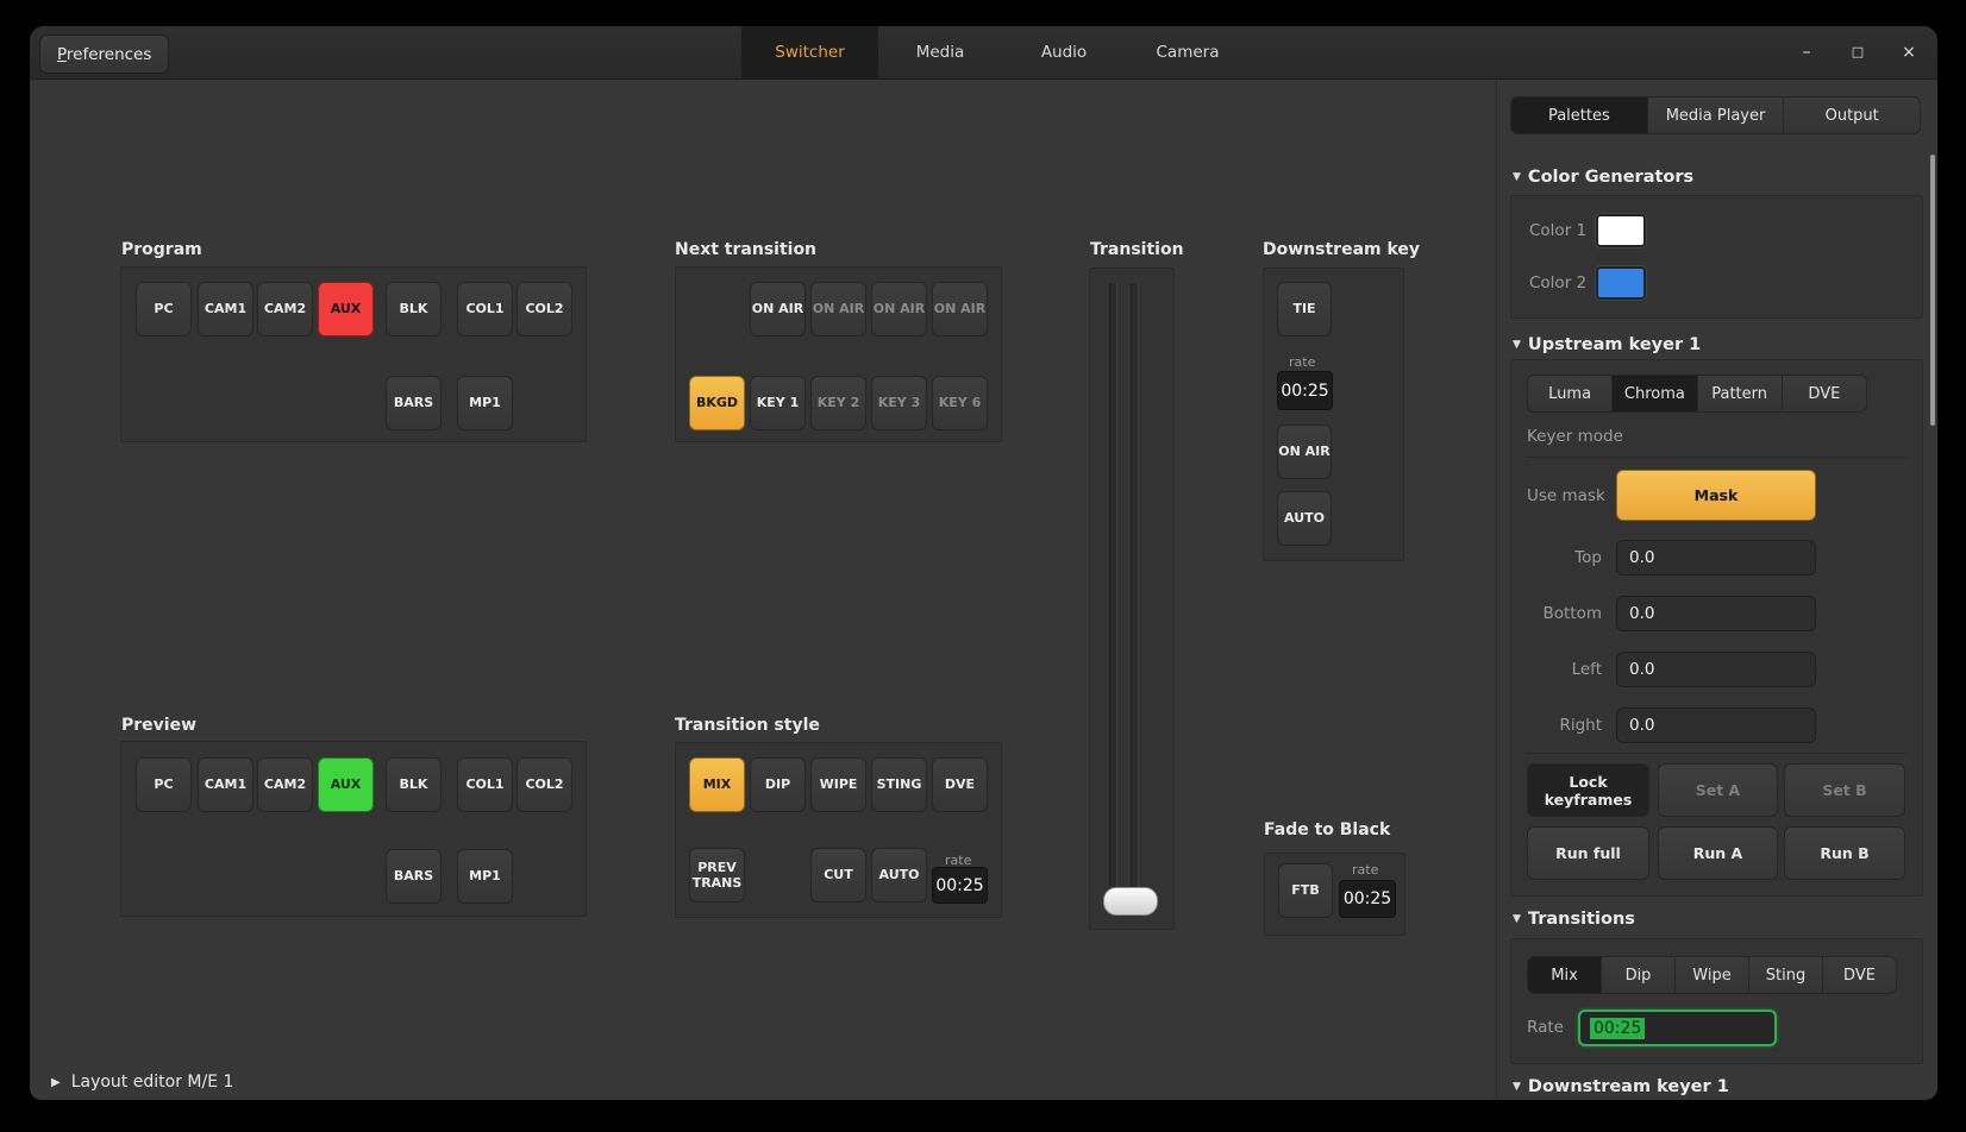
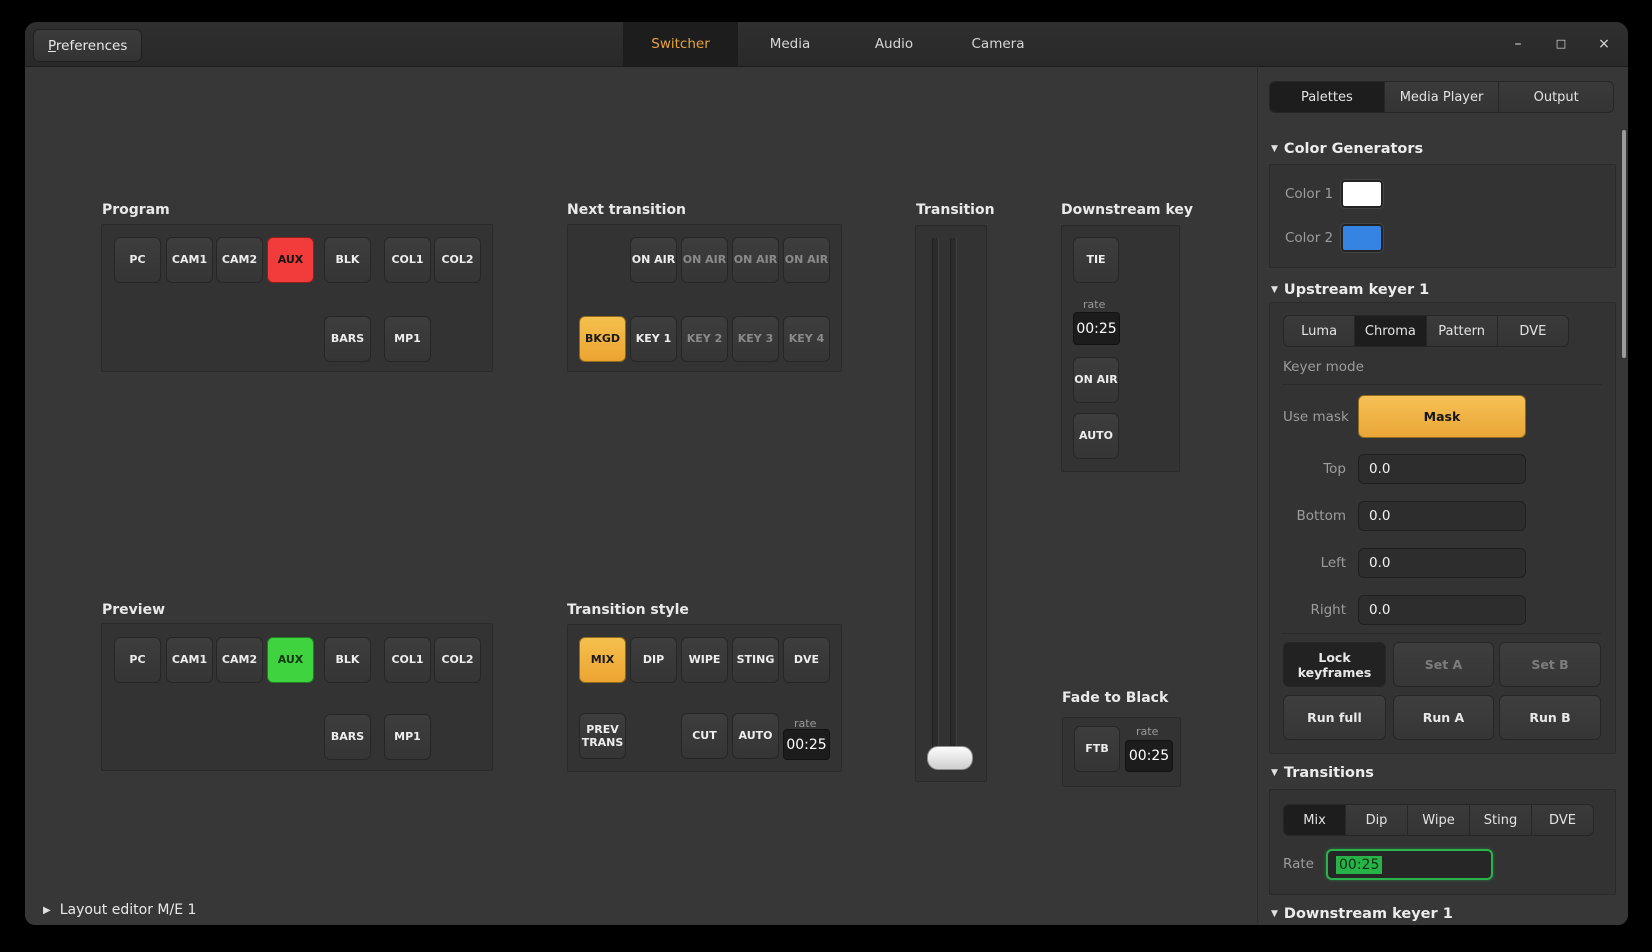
  Preferences
  Switcher
  Media
  Audio
  Camera
  –
  □
  ×
  Program
  PC
  CAM1
  CAM2
  AUX
  BLK
  COL1
  COL2
  BARS
  MP1
  Next transition
  ON AIR
  ON AIR
  ON AIR
  ON AIR
  BKGD
  KEY 1
  KEY 2
  KEY 3
- KEY 6
+ KEY 4
  Transition
  Downstream key
  TIE
  rate
  00:25
  ON AIR
  AUTO
  Preview
  PC
  CAM1
  CAM2
  AUX
  BLK
  COL1
  COL2
  BARS
  MP1
  Transition style
  MIX
  DIP
  WIPE
  STING
  DVE
  PREV TRANS
  CUT
  AUTO
  rate
  00:25
  Fade to Black
  FTB
  rate
  00:25
  ▶
  Layout editor M/E 1
  Palettes
  Media Player
  Output
  ▼
  Color Generators
  Color 1
  Color 2
  ▼
  Upstream keyer 1
  Luma
  Chroma
  Pattern
  DVE
  Keyer mode
  Use mask
  Mask
  Top
  0.0
  Bottom
  0.0
  Left
  0.0
  Right
  0.0
  Lock keyframes
  Set A
  Set B
  Run full
  Run A
  Run B
  ▼
  Transitions
  Mix
  Dip
  Wipe
  Sting
  DVE
  Rate
  00:25
  ▼
  Downstream keyer 1
